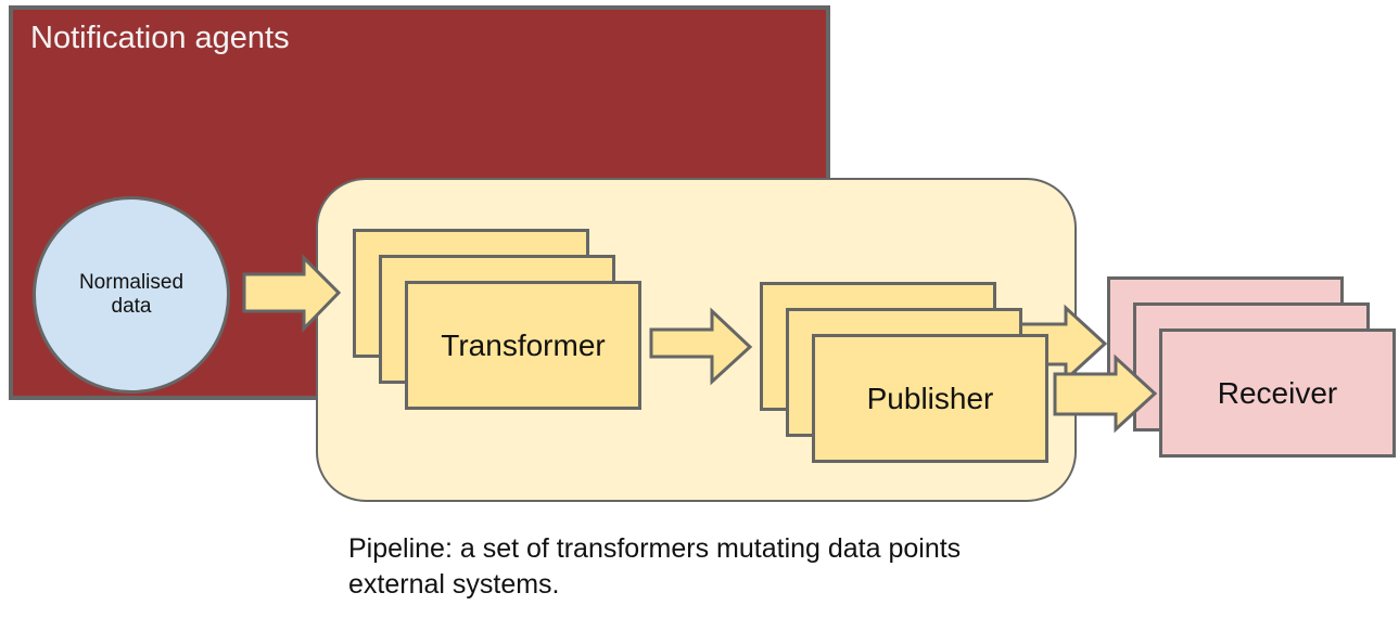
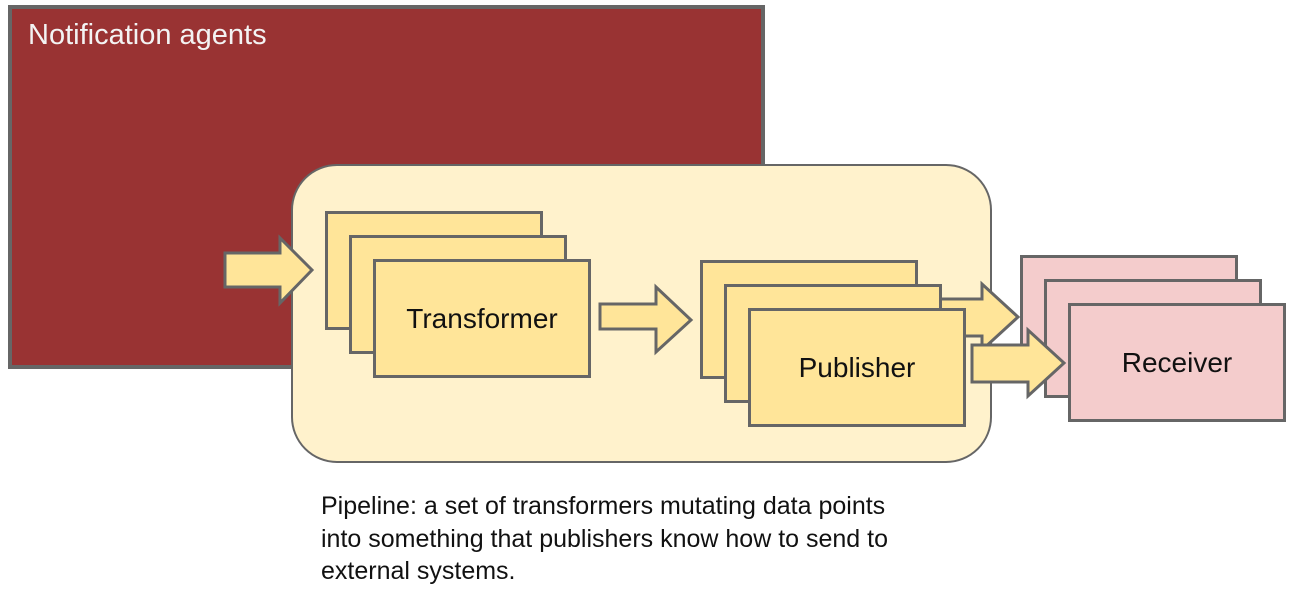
  Notification agents
- Normalised data
  Transformer
  Publisher
  Receiver
  Pipeline: a set of transformers mutating data points
+ into something that publishers know how to send to
  external systems.
